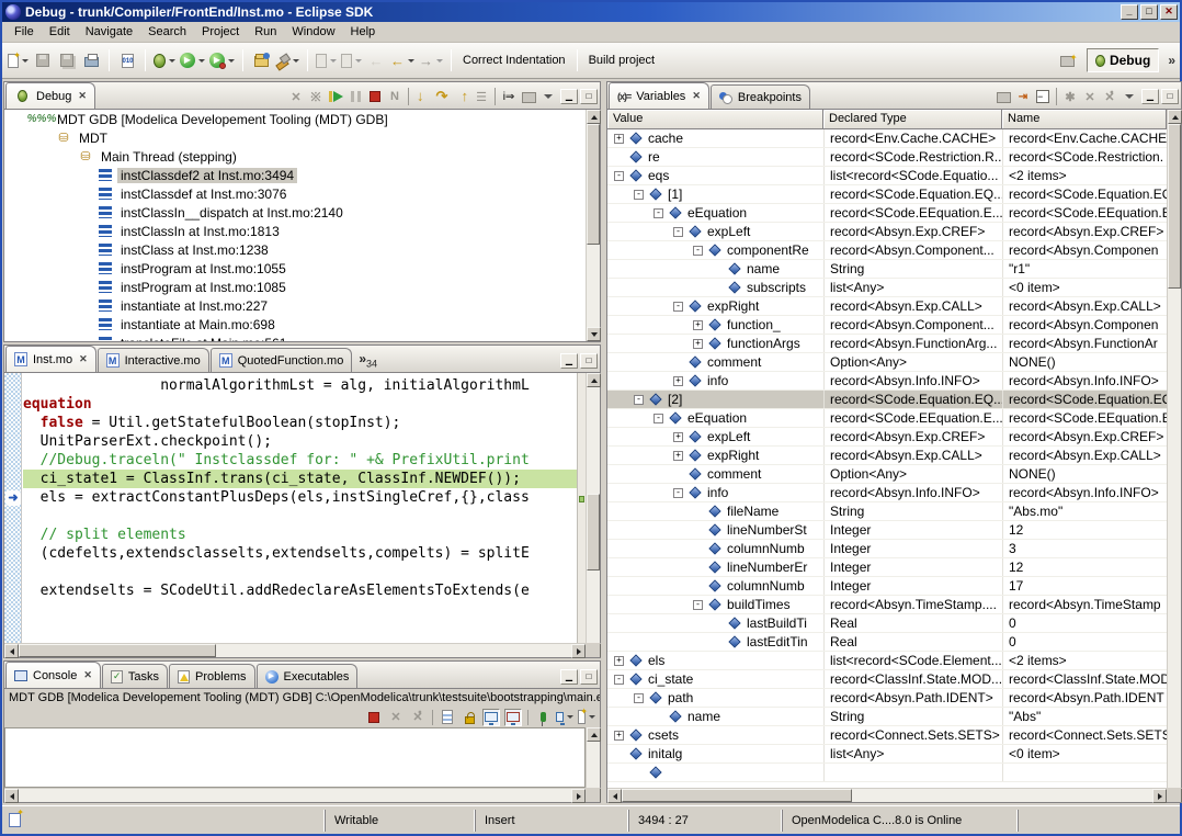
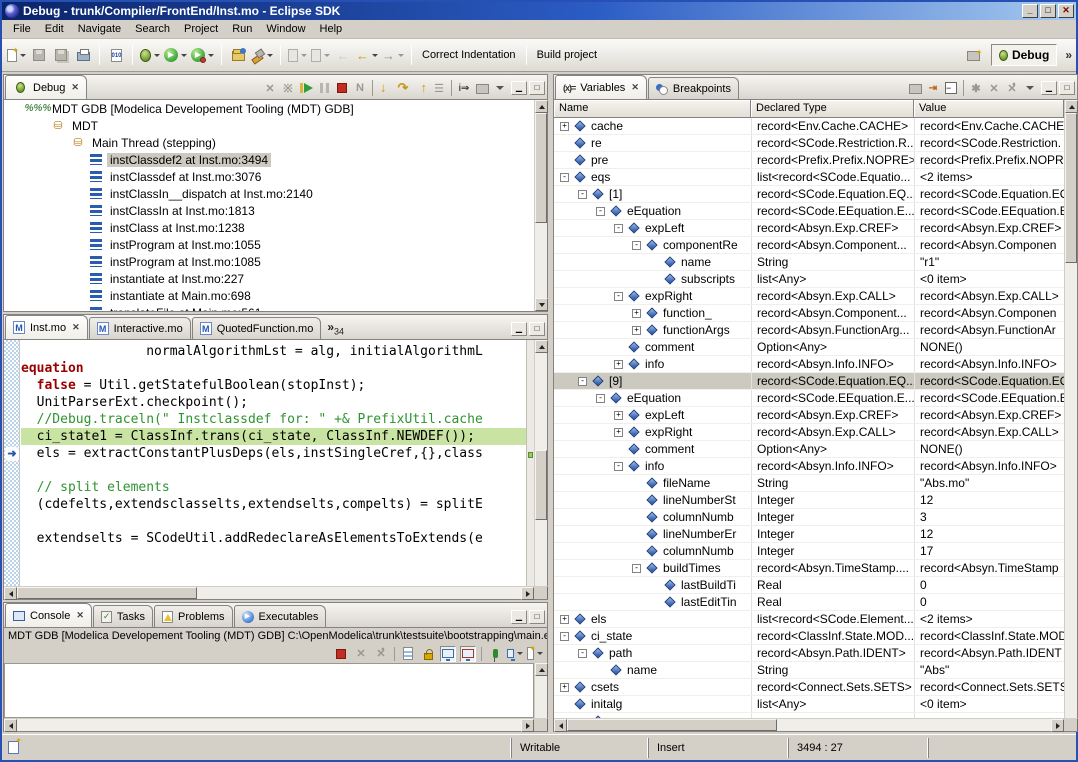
  Debug - trunk/Compiler/FrontEnd/Inst.mo - Eclipse SDK
  _
  □
  ✕
  File
  Edit
  Navigate
  Search
  Project
  Run
  Window
  Help
  ✦
  ▶
  ▶
  ←
  ←
  →
  Correct Indentation
  Build project
  ✦
  Debug
  »
  Debug
  ✕
  ✕
  ※
  N
  ↷
  ☰
  i⇒
  ▁
  □
  %%%
  MDT GDB [Modelica Developement Tooling (MDT) GDB]
  ⛁
  MDT
  ⛁
  Main Thread (stepping)
  instClassdef2 at Inst.mo:3494
  instClassdef at Inst.mo:3076
  instClassIn__dispatch at Inst.mo:2140
  instClassIn at Inst.mo:1813
  instClass at Inst.mo:1238
  instProgram at Inst.mo:1055
  instProgram at Inst.mo:1085
  instantiate at Inst.mo:227
  instantiate at Main.mo:698
  M
  Inst.mo
  ✕
  M
  Interactive.mo
  M
  QuotedFunction.mo
  »34
  ▁
  □
  ➜
  normalAlgorithmLst = alg, initialAlgorithmL
  equation
  false = Util.getStatefulBoolean(stopInst);
  UnitParserExt.checkpoint();
- //Debug.traceln(" Instclassdef for: " +& PrefixUtil.print
+ //Debug.traceln(" Instclassdef for: " +& PrefixUtil.cache
  ci_state1 = ClassInf.trans(ci_state, ClassInf.NEWDEF());
  els = extractConstantPlusDeps(els,instSingleCref,{},class
  // split elements
  (cdefelts,extendsclasselts,extendselts,compelts) = splitE
  extendselts = SCodeUtil.addRedeclareAsElementsToExtends(e
  Console
  ✕
  Tasks
  Problems
  Executables
  ▁
  □
  MDT GDB [Modelica Developement Tooling (MDT) GDB] C:\OpenModelica\trunk\testsuite\bootstrapping\main.e
  ✕
  ✕̽
  ✦
  (x)=
  Variables
  ✕
  Breakpoints
  ⇥
  −
  ✱
  ✕
  ✕̽
  ▁
  □
- Value
+ Name
  Declared Type
- Name
+ Value
  +
  cache
  record<Env.Cache.CACHE>
  record<Env.Cache.CACHE
  re
  record<SCode.Restriction.R..
  record<SCode.Restriction.
+ pre
+ record<Prefix.Prefix.NOPRE>
+ record<Prefix.Prefix.NOPR
  -
  eqs
  list<record<SCode.Equatio...
  <2 items>
  -
  [1]
  record<SCode.Equation.EQ..
  record<SCode.Equation.E
  -
  eEquation
  record<SCode.EEquation.E...
  record<SCode.EEquation.
  -
  expLeft
  record<Absyn.Exp.CREF>
  record<Absyn.Exp.CREF>
  -
  componentRe
  record<Absyn.Component...
  record<Absyn.Componen
  name
  String
  "r1"
  subscripts
  list<Any>
  <0 item>
  -
  expRight
  record<Absyn.Exp.CALL>
  record<Absyn.Exp.CALL>
  +
  function_
  record<Absyn.Component...
  record<Absyn.Componen
  +
  functionArgs
  record<Absyn.FunctionArg...
  record<Absyn.FunctionAr
  comment
  Option<Any>
  NONE()
  +
  info
  record<Absyn.Info.INFO>
  record<Absyn.Info.INFO>
  -
- [2]
+ [9]
  record<SCode.Equation.EQ..
  record<SCode.Equation.E
  -
  eEquation
  record<SCode.EEquation.E...
  record<SCode.EEquation.
  +
  expLeft
  record<Absyn.Exp.CREF>
  record<Absyn.Exp.CREF>
  +
  expRight
  record<Absyn.Exp.CALL>
  record<Absyn.Exp.CALL>
  comment
  Option<Any>
  NONE()
  -
  info
  record<Absyn.Info.INFO>
  record<Absyn.Info.INFO>
  fileName
  String
  "Abs.mo"
  lineNumberSt
  Integer
  12
  columnNumb
  Integer
  3
  lineNumberEr
  Integer
  12
  columnNumb
  Integer
  17
  -
  buildTimes
  record<Absyn.TimeStamp....
  record<Absyn.TimeStamp
  lastBuildTi
  Real
  0
  lastEditTin
  Real
  0
  +
  els
  list<record<SCode.Element...
  <2 items>
  -
  ci_state
  record<ClassInf.State.MOD...
  record<ClassInf.State.MOD
  -
  path
  record<Absyn.Path.IDENT>
  record<Absyn.Path.IDENT
  name
  String
  "Abs"
  +
  csets
  record<Connect.Sets.SETS>
  record<Connect.Sets.SET
  initalg
  list<Any>
  <0 item>
  Writable
  Insert
  3494 : 27
- OpenModelica C....8.0 is Online
